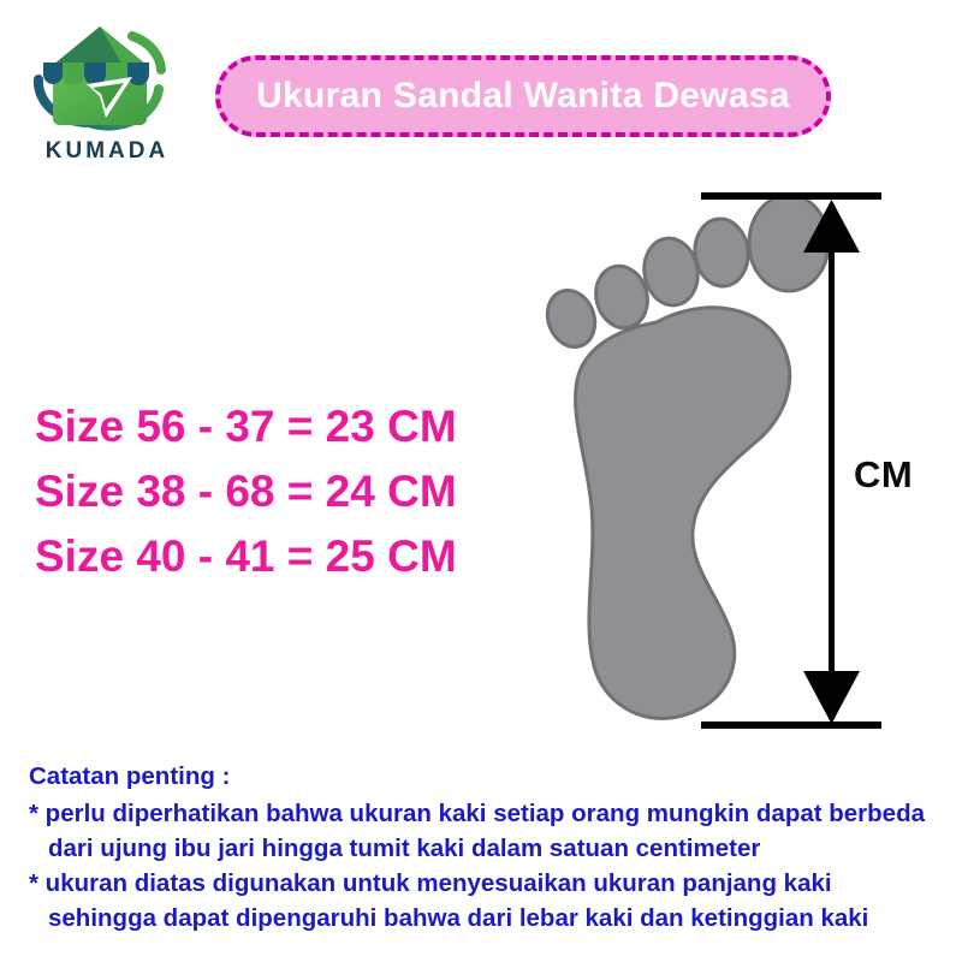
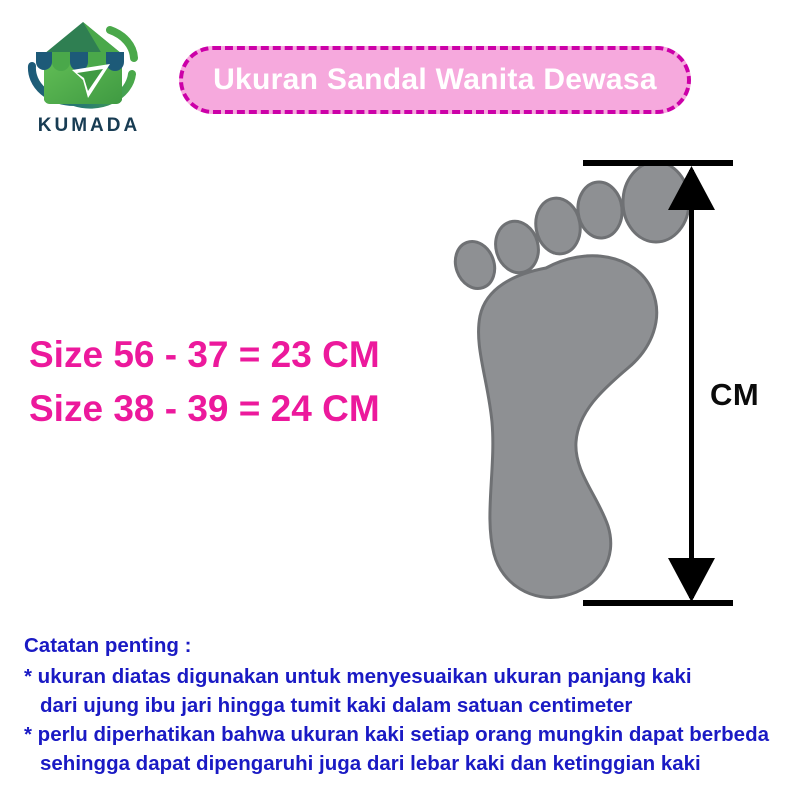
  KUMADA
  Ukuran Sandal Wanita Dewasa
  Size 56 - 37 = 23 CM
- Size 38 - 68 = 24 CM
+ Size 38 - 39 = 24 CM
- Size 40 - 41 = 25 CM
  CM
  Catatan penting :
- * perlu diperhatikan bahwa ukuran kaki setiap orang mungkin dapat berbeda
+ * ukuran diatas digunakan untuk menyesuaikan ukuran panjang kaki
  dari ujung ibu jari hingga tumit kaki dalam satuan centimeter
- * ukuran diatas digunakan untuk menyesuaikan ukuran panjang kaki
+ * perlu diperhatikan bahwa ukuran kaki setiap orang mungkin dapat berbeda
- sehingga dapat dipengaruhi bahwa dari lebar kaki dan ketinggian kaki
+ sehingga dapat dipengaruhi juga dari lebar kaki dan ketinggian kaki
